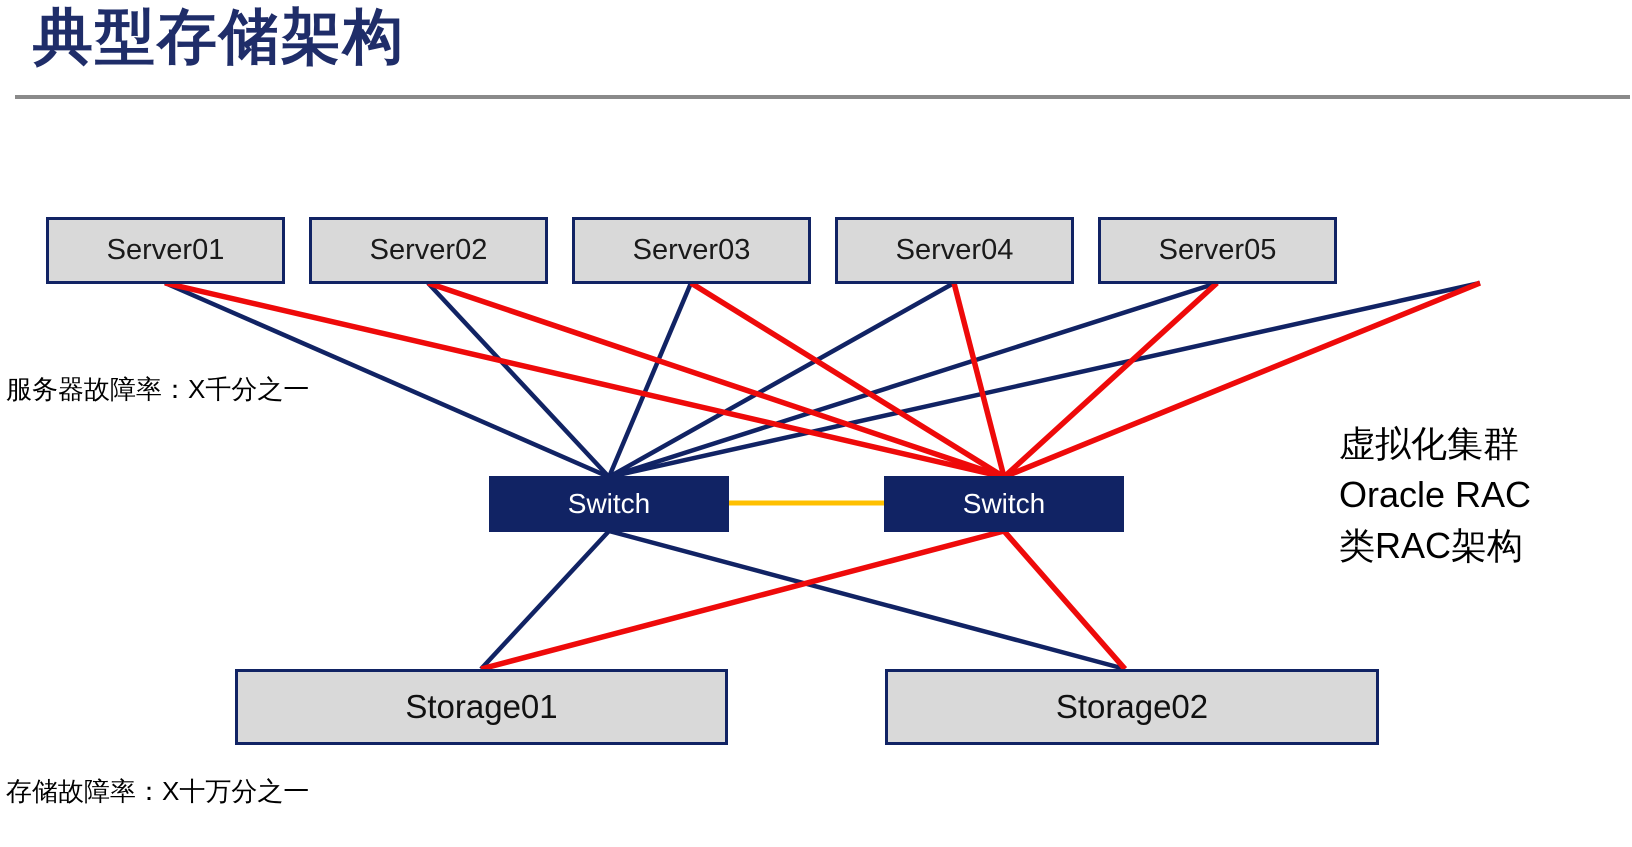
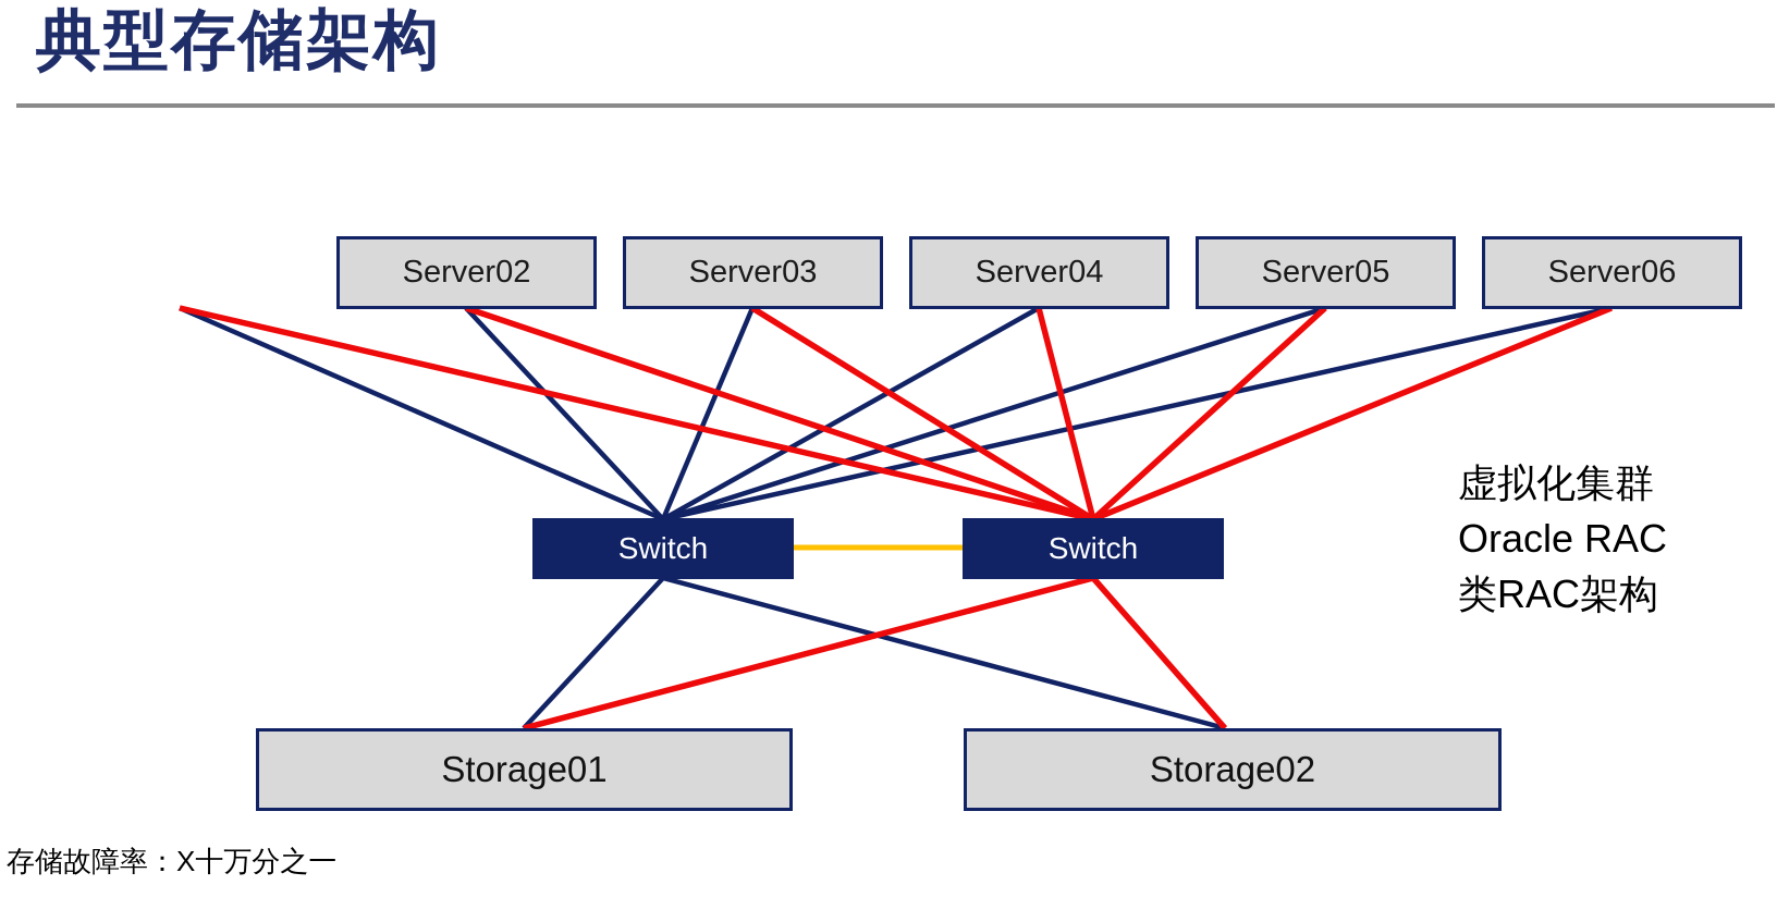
  典型存储架构
- Server01
  Server02
  Server03
  Server04
  Server05
+ Server06
  Switch
  Switch
  Storage01
  Storage02
- 服务器故障率：X千分之一
  存储故障率：X十万分之一
  虚拟化集群
  Oracle RAC
  类RAC架构
